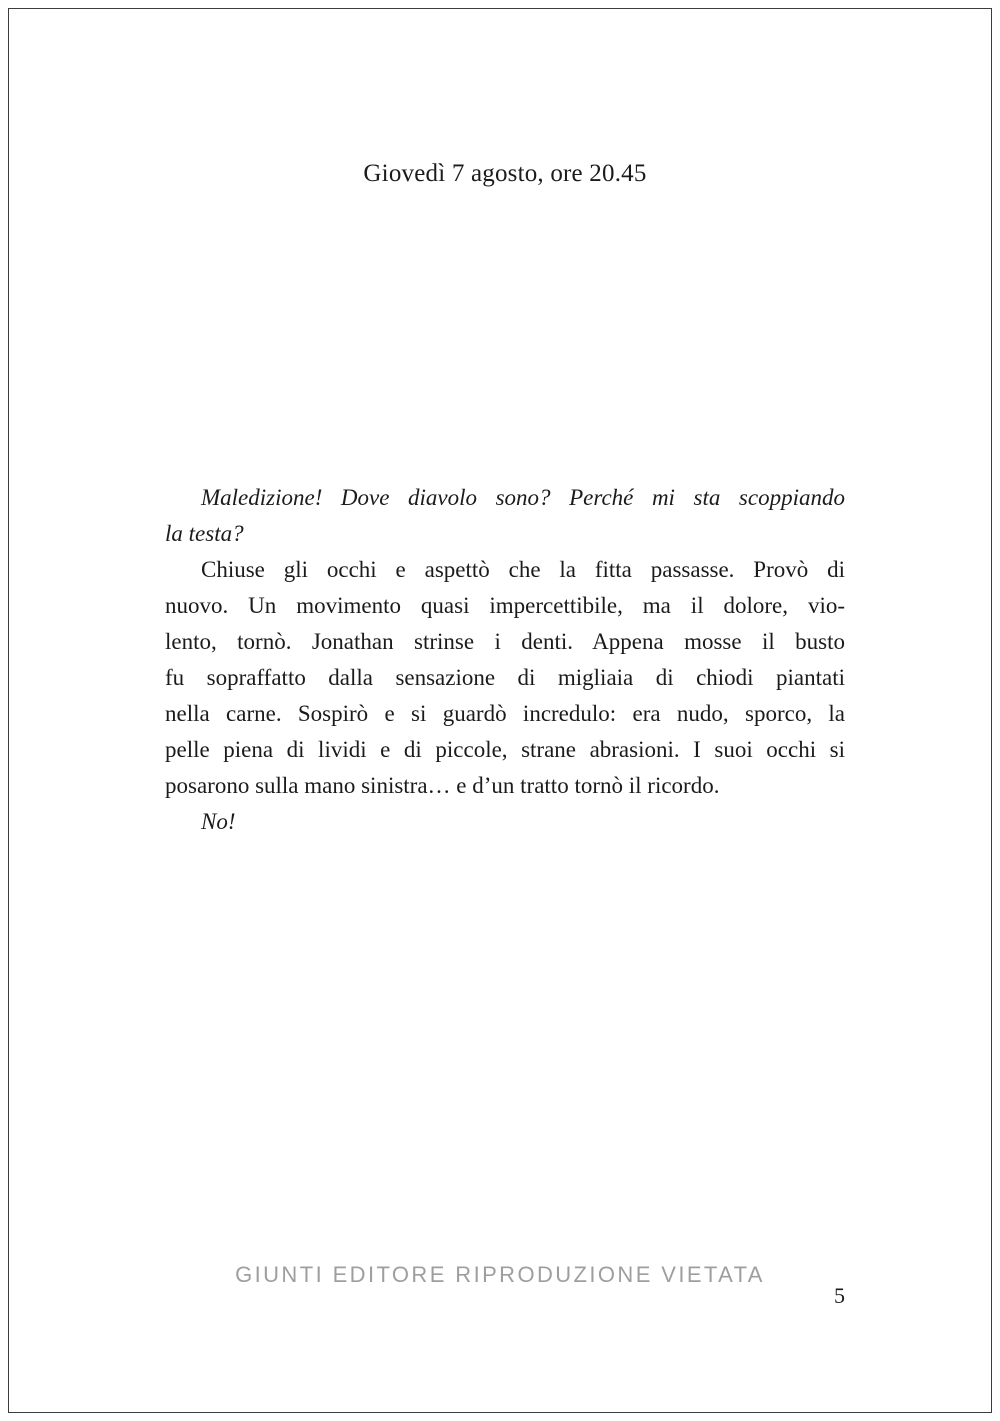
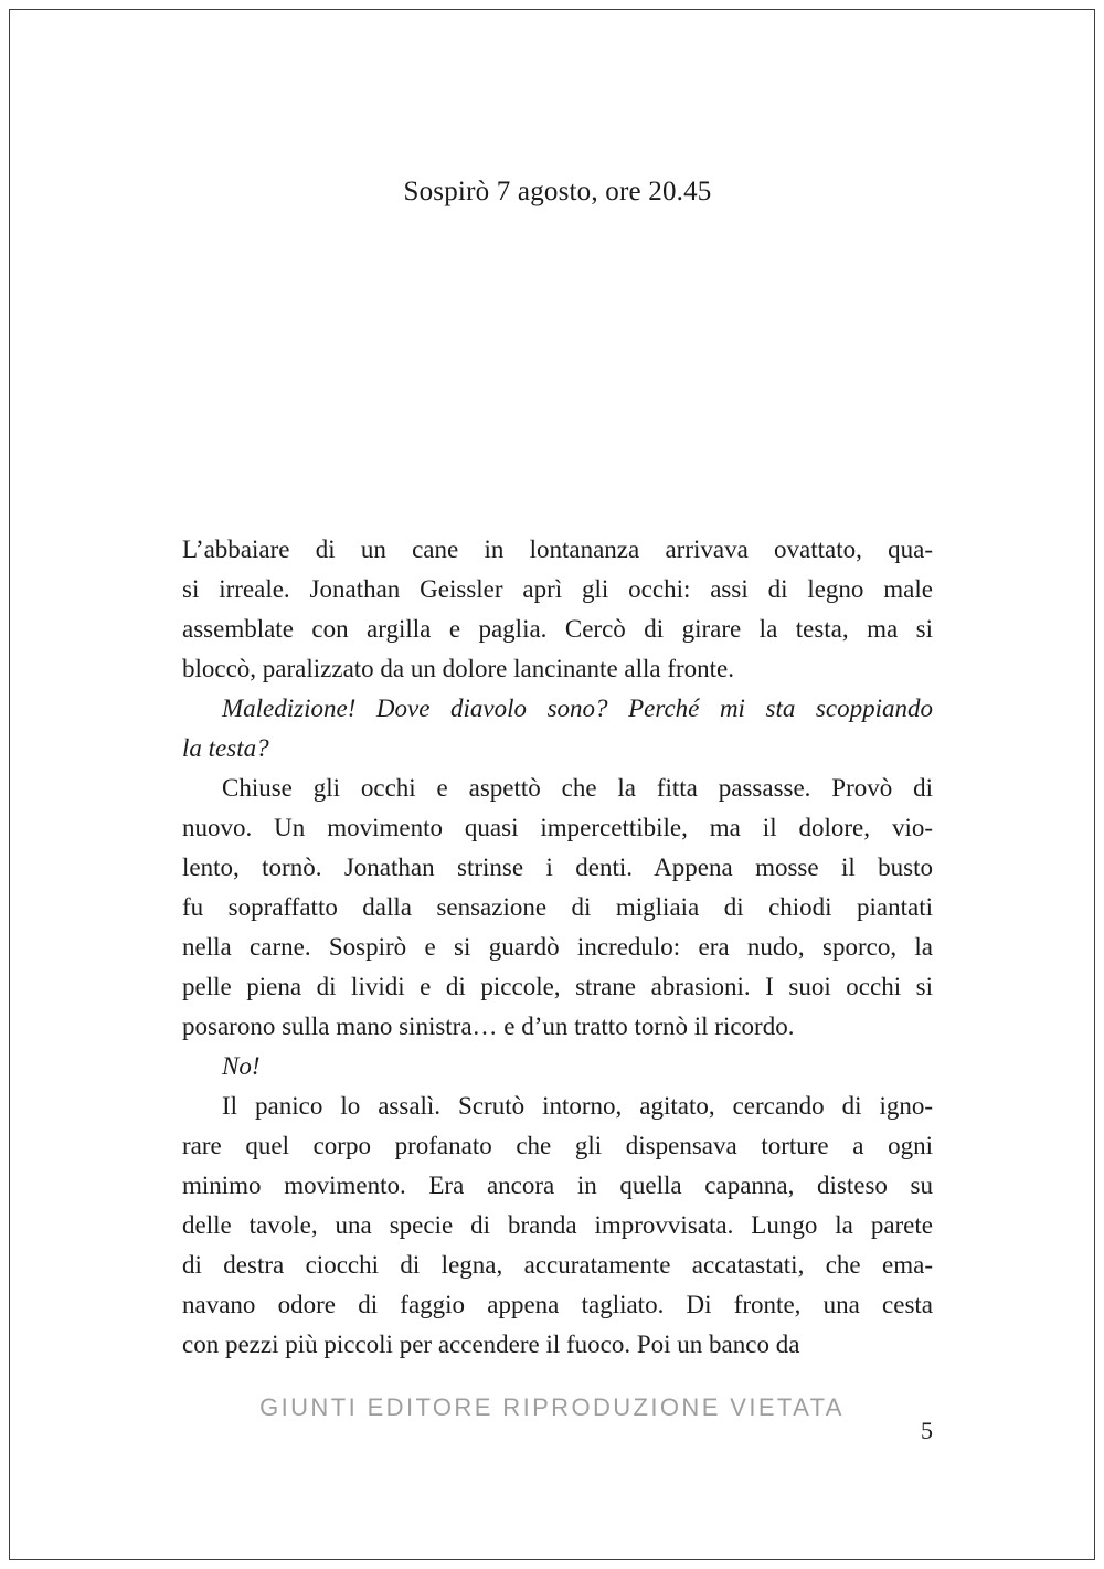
- Giovedì 7 agosto, ore 20.45
+ Sospirò 7 agosto, ore 20.45
+ L’abbaiare di un cane in lontananza arrivava ovattato, qua-
+ si irreale. Jonathan Geissler aprì gli occhi: assi di legno male
+ assemblate con argilla e paglia. Cercò di girare la testa, ma si
+ bloccò, paralizzato da un dolore lancinante alla fronte.
  Maledizione! Dove diavolo sono? Perché mi sta scoppiando
  la testa?
  Chiuse gli occhi e aspettò che la fitta passasse. Provò di
  nuovo. Un movimento quasi impercettibile, ma il dolore, vio-
  lento, tornò. Jonathan strinse i denti. Appena mosse il busto
  fu sopraffatto dalla sensazione di migliaia di chiodi piantati
  nella carne. Sospirò e si guardò incredulo: era nudo, sporco, la
  pelle piena di lividi e di piccole, strane abrasioni. I suoi occhi si
  posarono sulla mano sinistra… e d’un tratto tornò il ricordo.
  No!
+ Il panico lo assalì. Scrutò intorno, agitato, cercando di igno-
+ rare quel corpo profanato che gli dispensava torture a ogni
+ minimo movimento. Era ancora in quella capanna, disteso su
+ delle tavole, una specie di branda improvvisata. Lungo la parete
+ di destra ciocchi di legna, accuratamente accatastati, che ema-
+ navano odore di faggio appena tagliato. Di fronte, una cesta
+ con pezzi più piccoli per accendere il fuoco. Poi un banco da
  GIUNTI EDITORE RIPRODUZIONE VIETATA
  5
